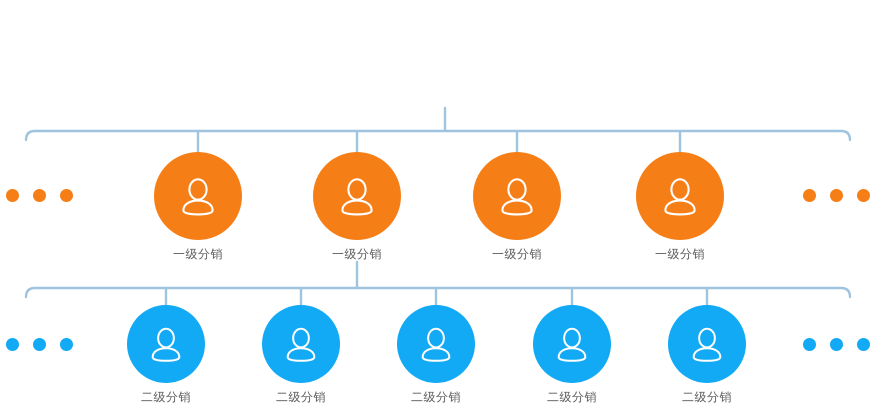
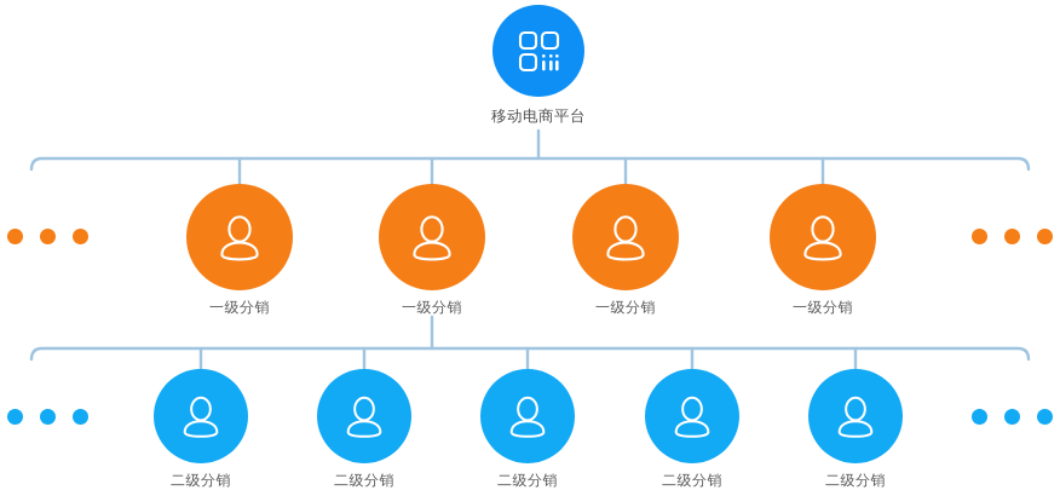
+ 移动电商平台
  一级分销
  一级分销
  一级分销
  一级分销
  二级分销
  二级分销
  二级分销
  二级分销
  二级分销
